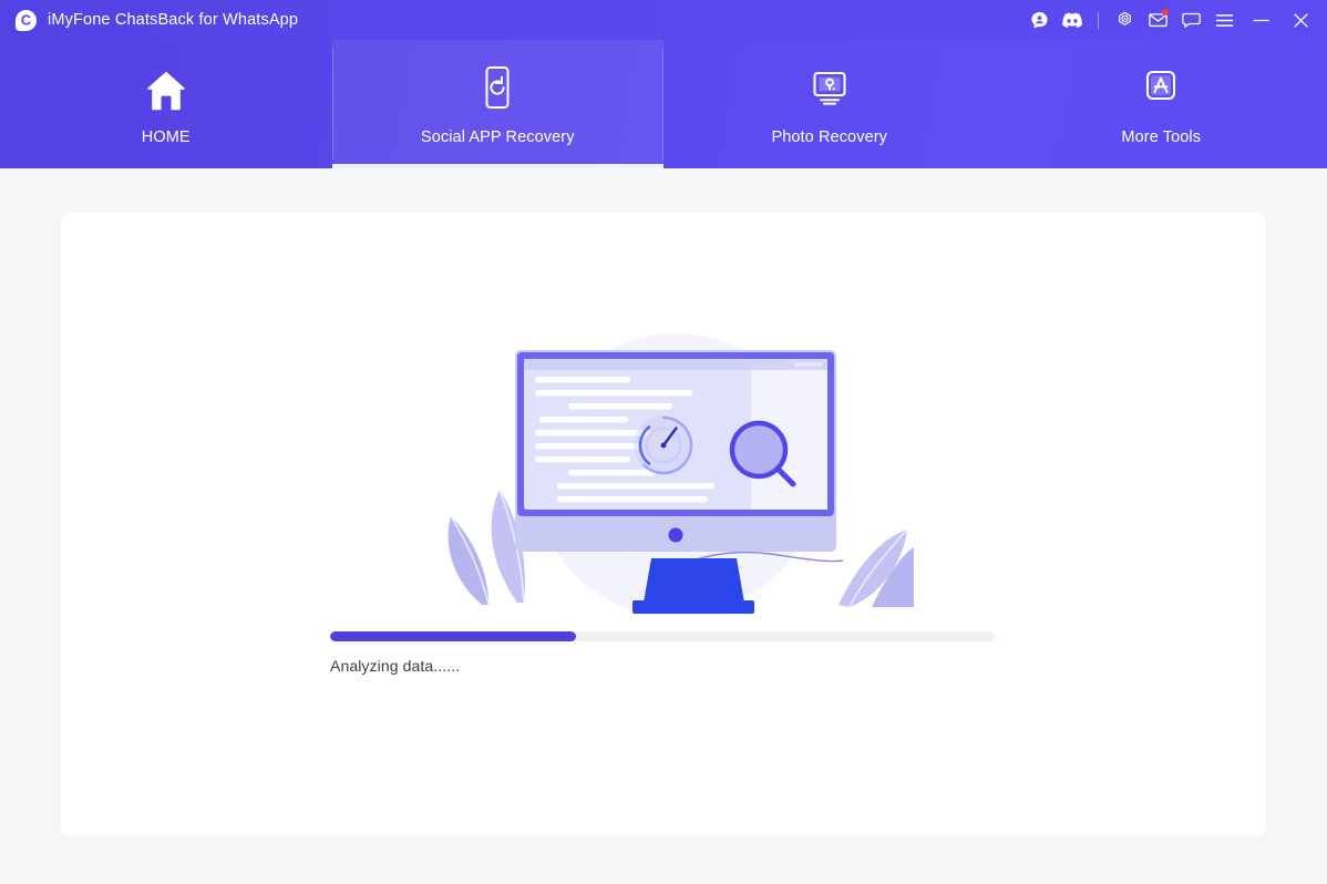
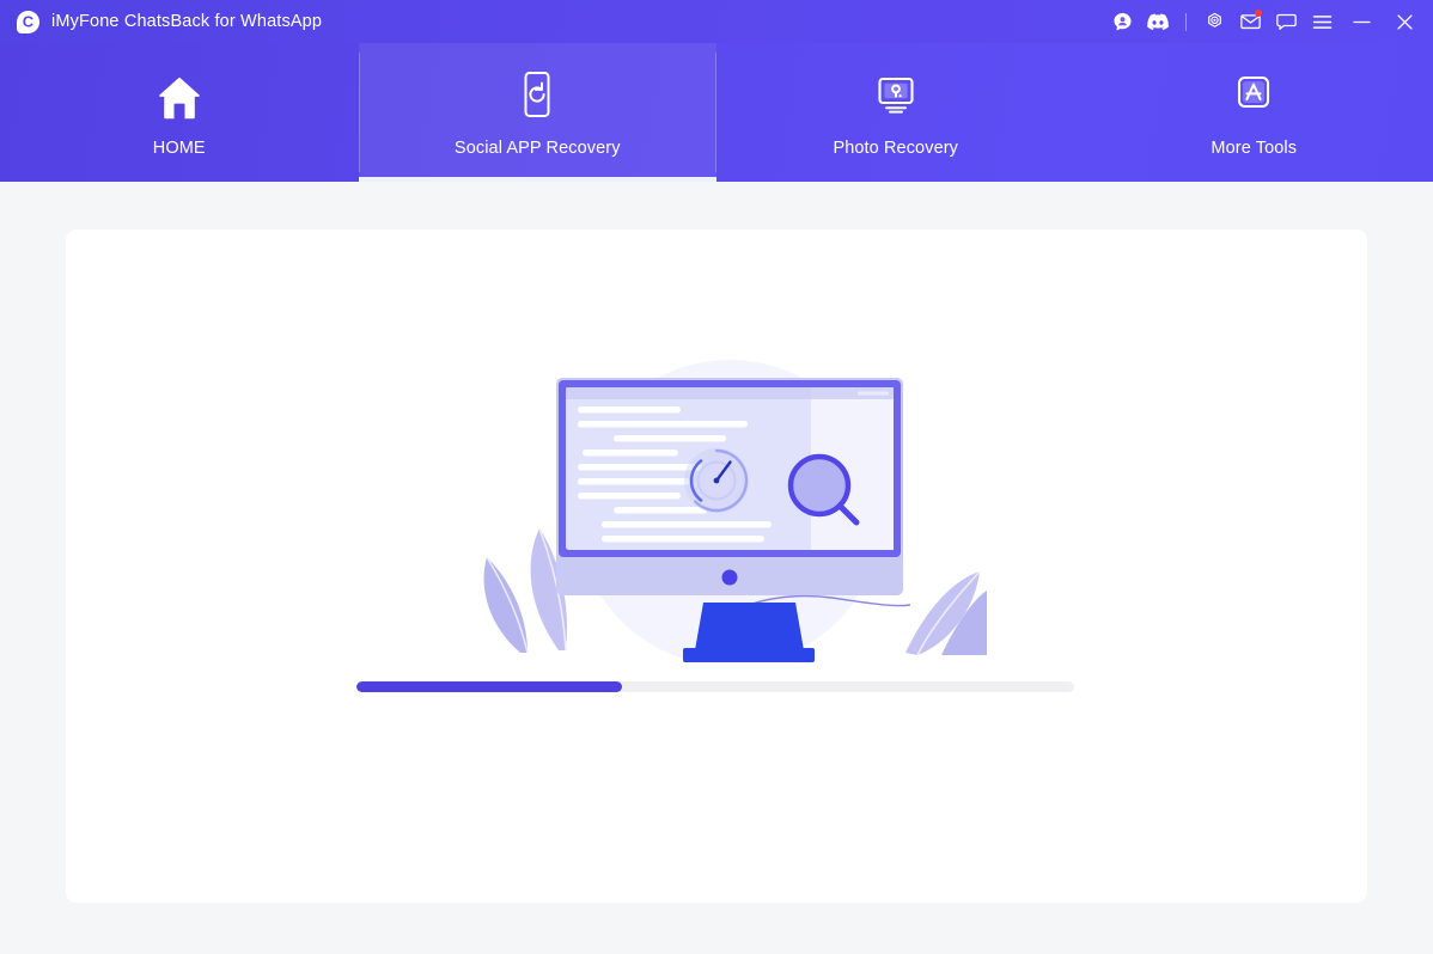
  C
  iMyFone ChatsBack for WhatsApp
  HOME
  Social APP Recovery
  Photo Recovery
  More Tools
- Analyzing data......
